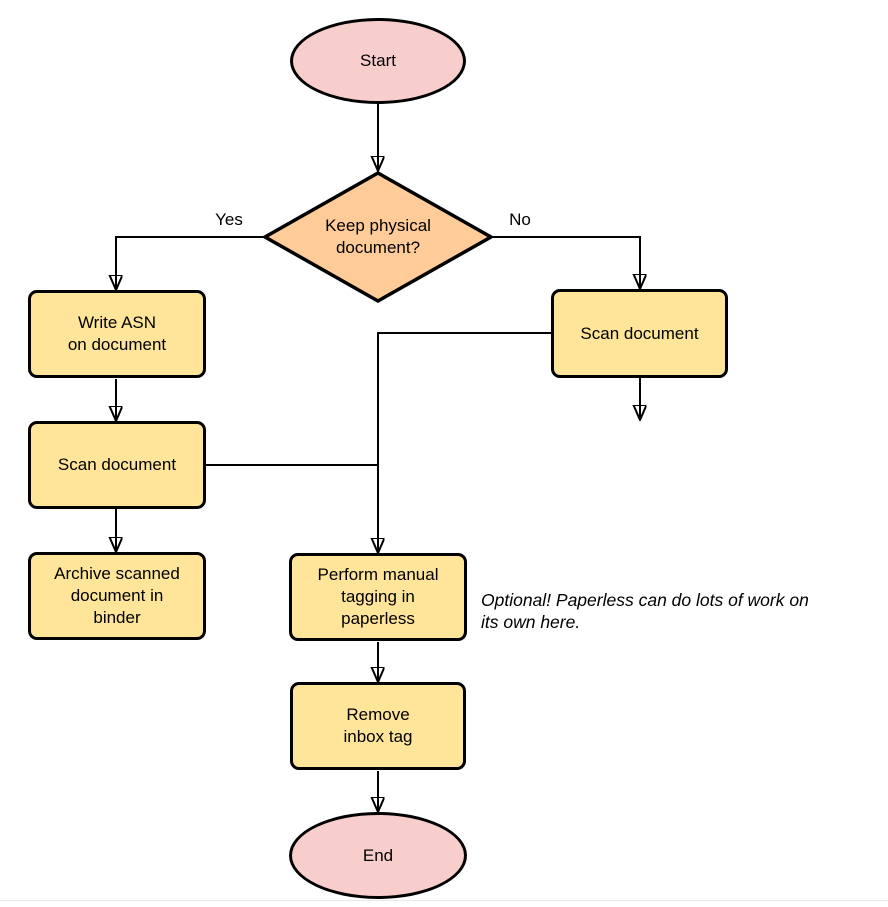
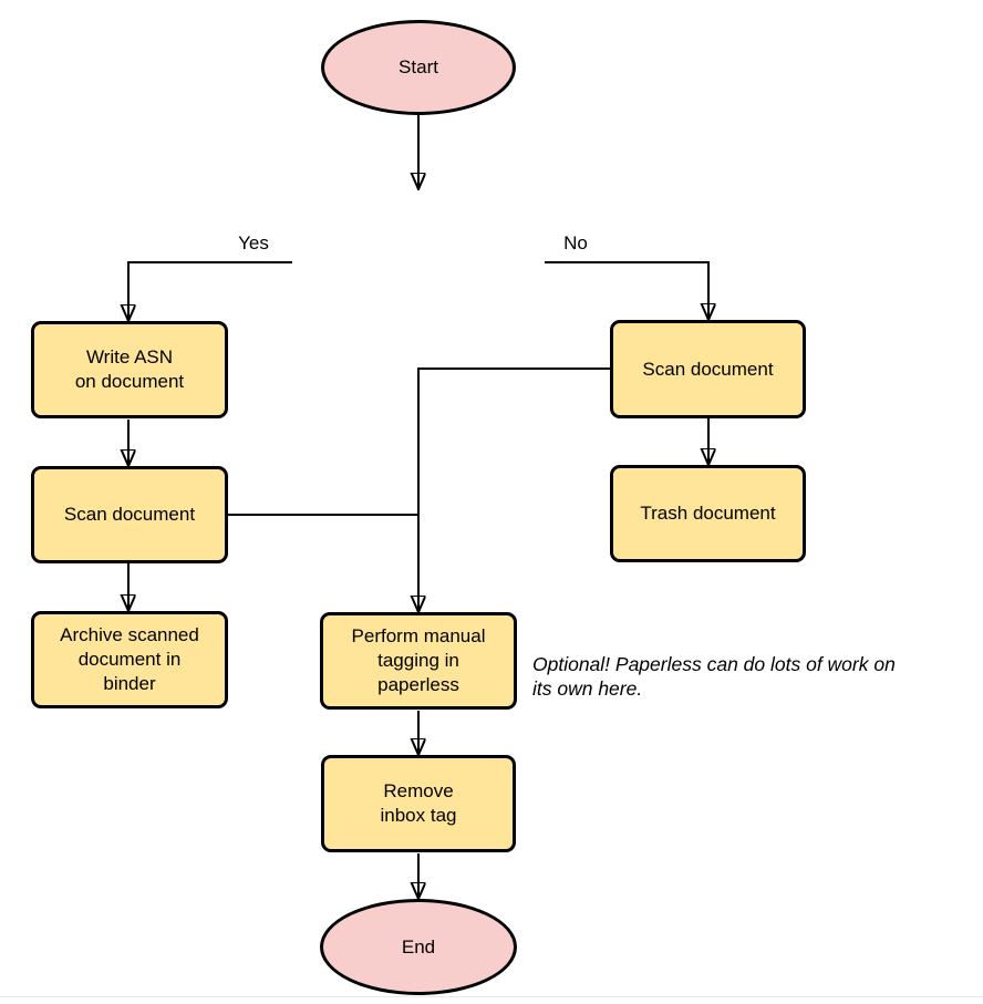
  Start
- Keep physical
- document?
  Write ASN
  on document
  Scan document
  Archive scanned
  document in
  binder
  Scan document
+ Trash document
  Perform manual
  tagging in
  paperless
  Remove
  inbox tag
  End
  Yes
  No
  Optional! Paperless can do lots of work on
  its own here.
